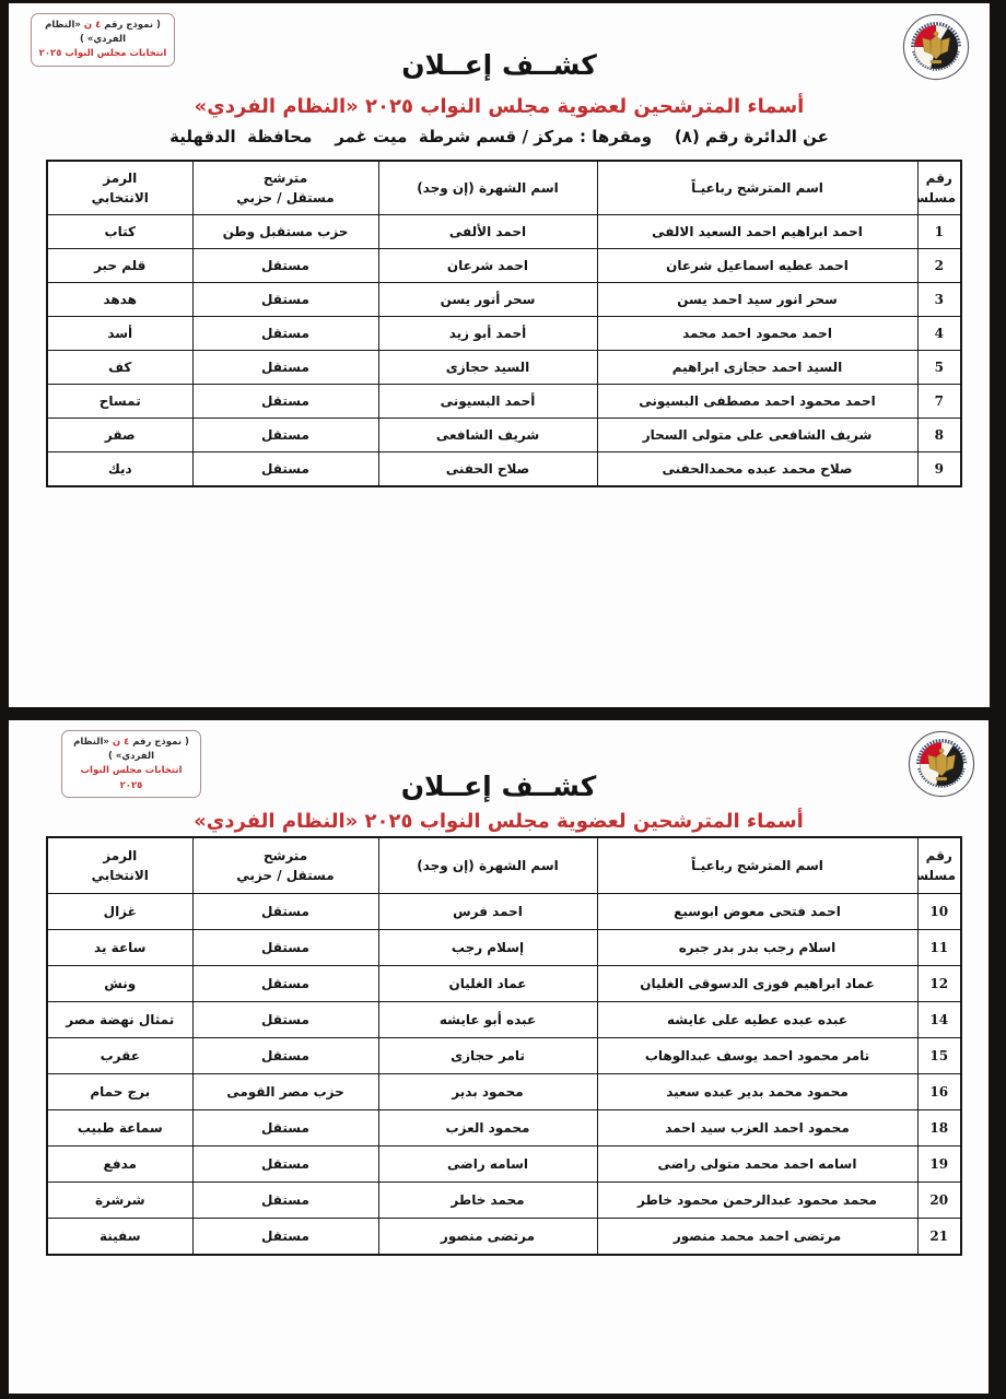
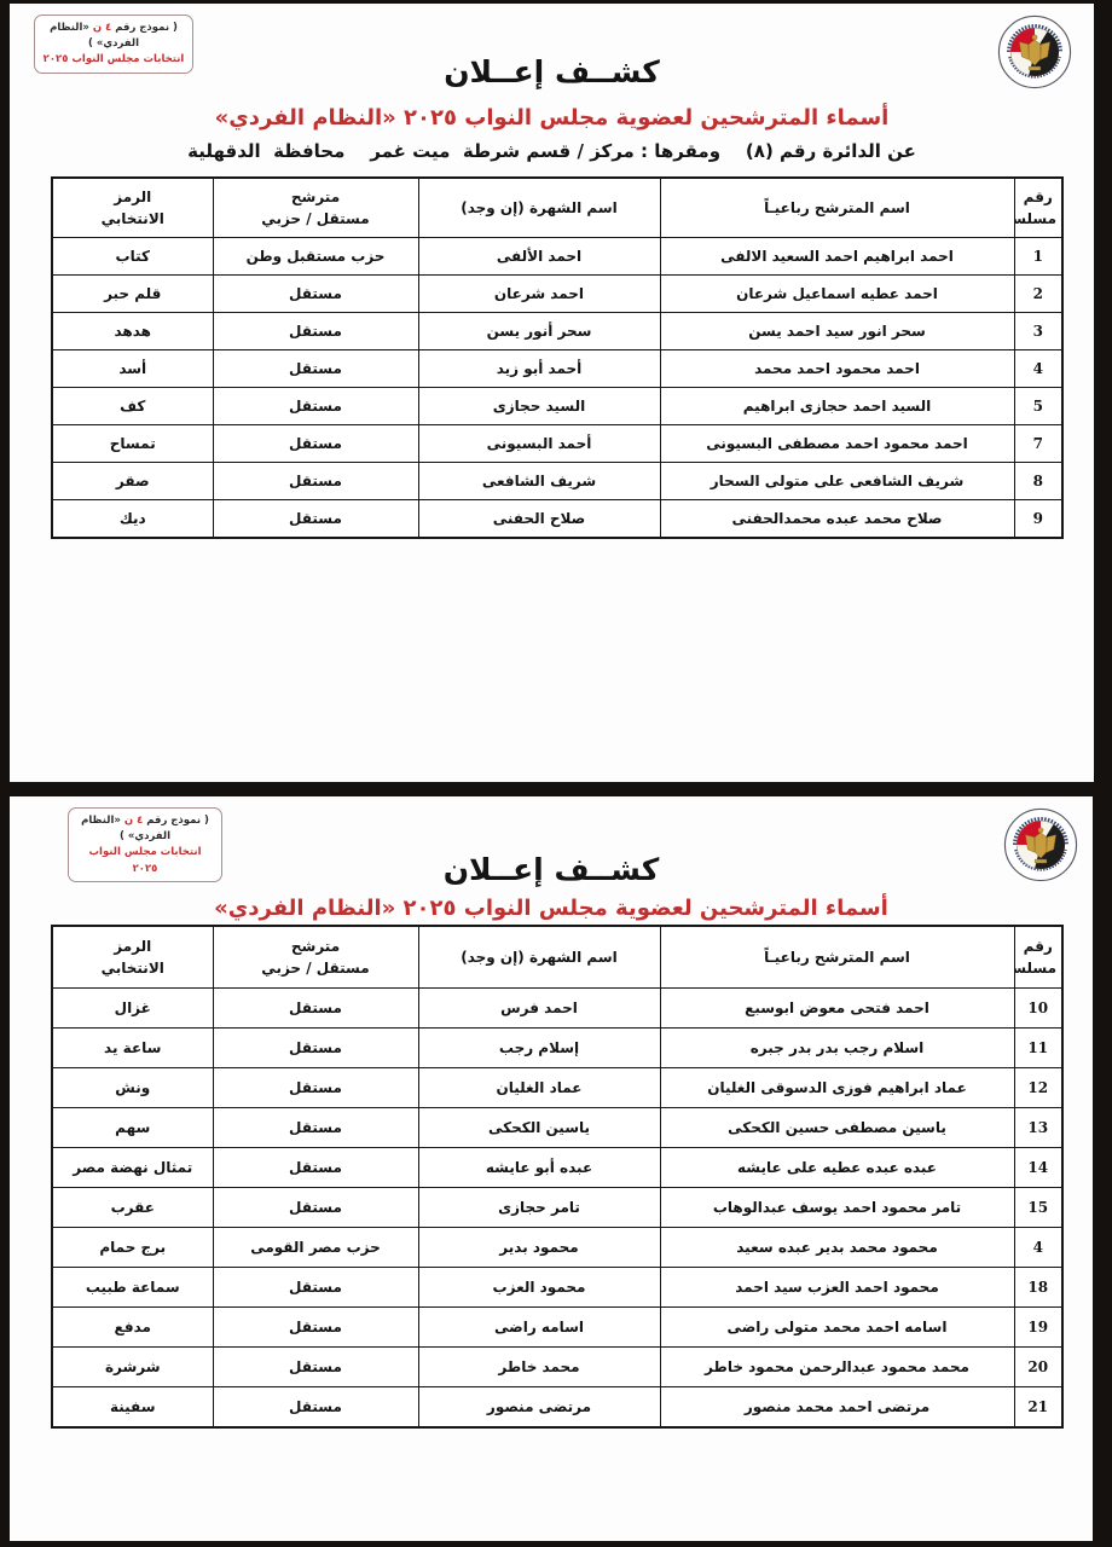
  ( نموذج رقم ٤ ن «النظام الفردي» )
  انتخابات مجلس النواب ٢٠٢٥
  كشــف إعــلان
  أسماء المترشحين لعضوية مجلس النواب ٢٠٢٥ «النظام الفردي»
  عن الدائرة رقم (٨) ومقرها : مركز / قسم شرطة ميت غمر محافظة الدقهلية
  رقم مسلس	اسم المترشح رباعيـاً	اسم الشهرة (إن وجد)	مترشح مستقل / حزبي	الرمز الانتخابي
  1	احمد ابراهيم احمد السعيد الالفى	احمد الألفى	حزب مستقبل وطن	كتاب
  2	احمد عطيه اسماعيل شرعان	احمد شرعان	مستقل	قلم حبر
  3	سحر انور سيد احمد يسن	سحر أنور يسن	مستقل	هدهد
  4	احمد محمود احمد محمد	أحمد أبو زيد	مستقل	أسد
  5	السيد احمد حجازى ابراهيم	السيد حجازى	مستقل	كف
  7	احمد محمود احمد مصطفى البسيونى	أحمد البسيونى	مستقل	تمساح
  8	شريف الشافعى على متولى السحار	شريف الشافعى	مستقل	صقر
  9	صلاح محمد عبده محمدالحفنى	صلاح الحفنى	مستقل	ديك
  ( نموذج رقم ٤ ن «النظام الفردي» )
  انتخابات مجلس النواب ٢٠٢٥
  كشــف إعــلان
  أسماء المترشحين لعضوية مجلس النواب ٢٠٢٥ «النظام الفردي»
  رقم مسلس	اسم المترشح رباعيـاً	اسم الشهرة (إن وجد)	مترشح مستقل / حزبي	الرمز الانتخابي
  10	احمد فتحى معوض ابوسبع	احمد فرس	مستقل	غزال
  11	اسلام رجب بدر بدر جبره	إسلام رجب	مستقل	ساعة يد
  12	عماد ابراهيم فوزى الدسوقى الغليان	عماد الغليان	مستقل	ونش
+ 13	ياسين مصطفى حسين الكحكى	ياسين الكحكى	مستقل	سهم
  14	عبده عبده عطيه على عايشه	عبده أبو عايشه	مستقل	تمثال نهضة مصر
  15	تامر محمود احمد يوسف عبدالوهاب	تامر حجازى	مستقل	عقرب
- 16	محمود محمد بدير عبده سعيد	محمود بدير	حزب مصر القومى	برج حمام
+ 4	محمود محمد بدير عبده سعيد	محمود بدير	حزب مصر القومى	برج حمام
  18	محمود احمد العزب سيد احمد	محمود العزب	مستقل	سماعة طبيب
  19	اسامه احمد محمد متولى راضى	اسامه راضى	مستقل	مدفع
  20	محمد محمود عبدالرحمن محمود خاطر	محمد خاطر	مستقل	شرشرة
  21	مرتضى احمد محمد منصور	مرتضى منصور	مستقل	سفينة
